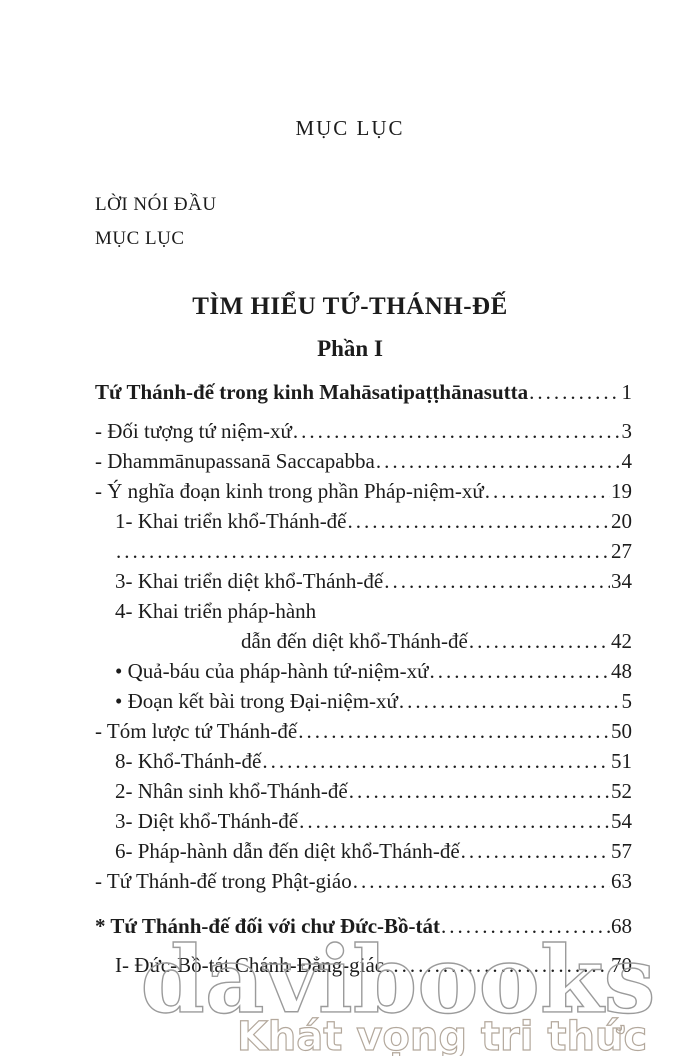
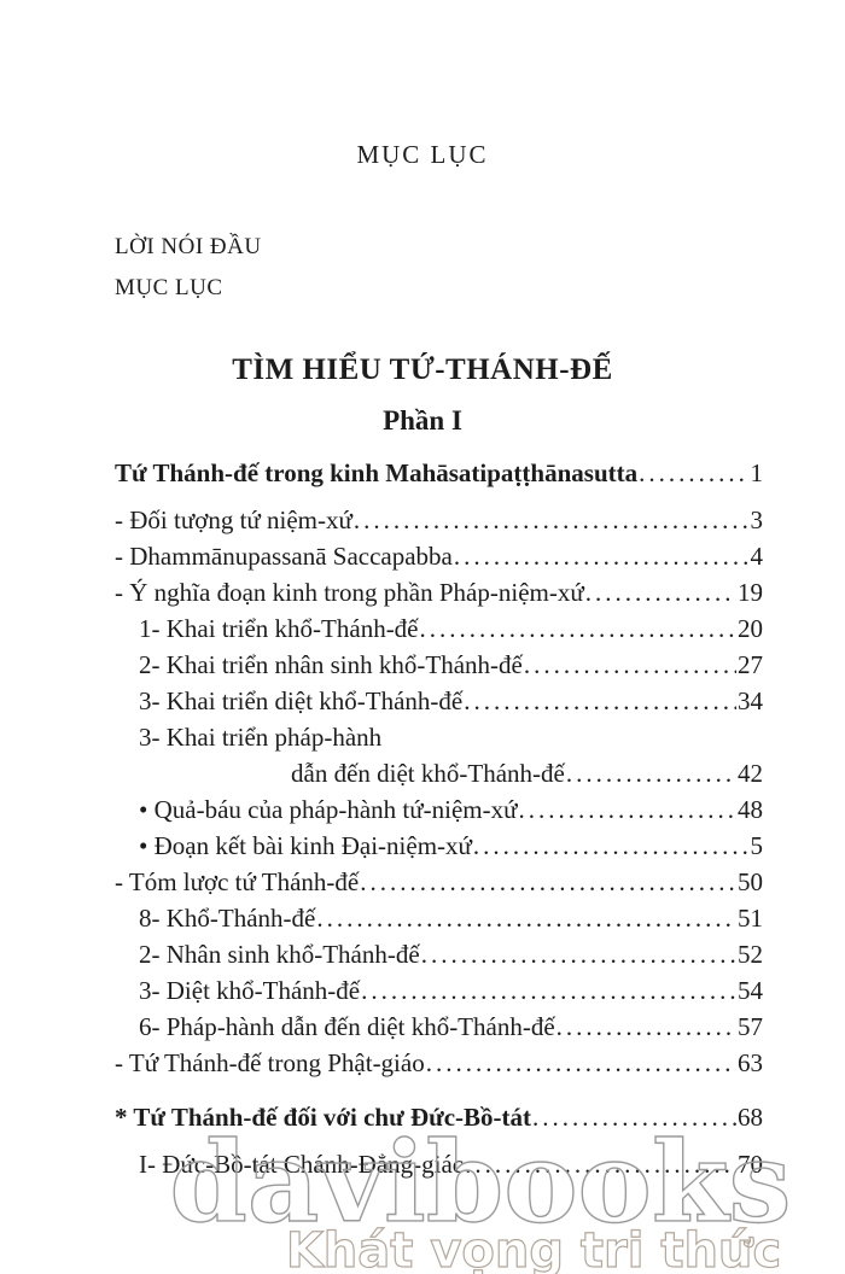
  MỤC LỤC
  LỜI NÓI ĐẦU
  MỤC LỤC
  TÌM HIỂU TỨ-THÁNH-ĐẾ
  Phần I
  Tứ Thánh-đế trong kinh Mahāsatipaṭṭhānasutta
  1
  - Đối tượng tứ niệm-xứ
  3
  - Dhammānupassanā Saccapabba
  4
  - Ý nghĩa đoạn kinh trong phần Pháp-niệm-xứ
  19
  1- Khai triển khổ-Thánh-đế
  20
+ 2- Khai triển nhân sinh khổ-Thánh-đế
  27
  3- Khai triển diệt khổ-Thánh-đế
  34
- 4- Khai triển pháp-hành
+ 3- Khai triển pháp-hành
  dẫn đến diệt khổ-Thánh-đế
  42
  • Quả-báu của pháp-hành tứ-niệm-xứ
  48
- • Đoạn kết bài trong Đại-niệm-xứ
+ • Đoạn kết bài kinh Đại-niệm-xứ
  5
  - Tóm lược tứ Thánh-đế
  50
  8- Khổ-Thánh-đế
  51
  2- Nhân sinh khổ-Thánh-đế
  52
  3- Diệt khổ-Thánh-đế
  54
  6- Pháp-hành dẫn đến diệt khổ-Thánh-đế
  57
  - Tứ Thánh-đế trong Phật-giáo
  63
  * Tứ Thánh-đế đối với chư Đức-Bồ-tát
  68
  I- Đức-Bồ-tát Chánh-Đẳng-giác
  70
  davibooks
  Khát vọng tri thức
